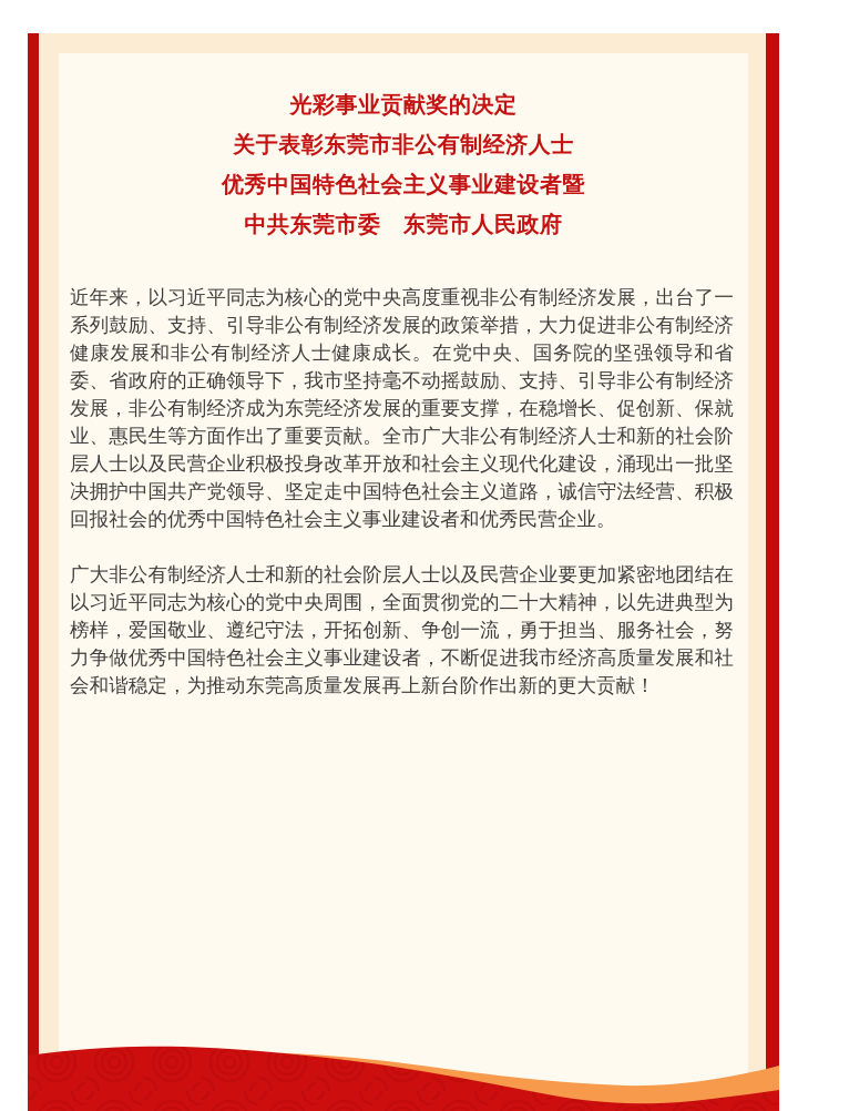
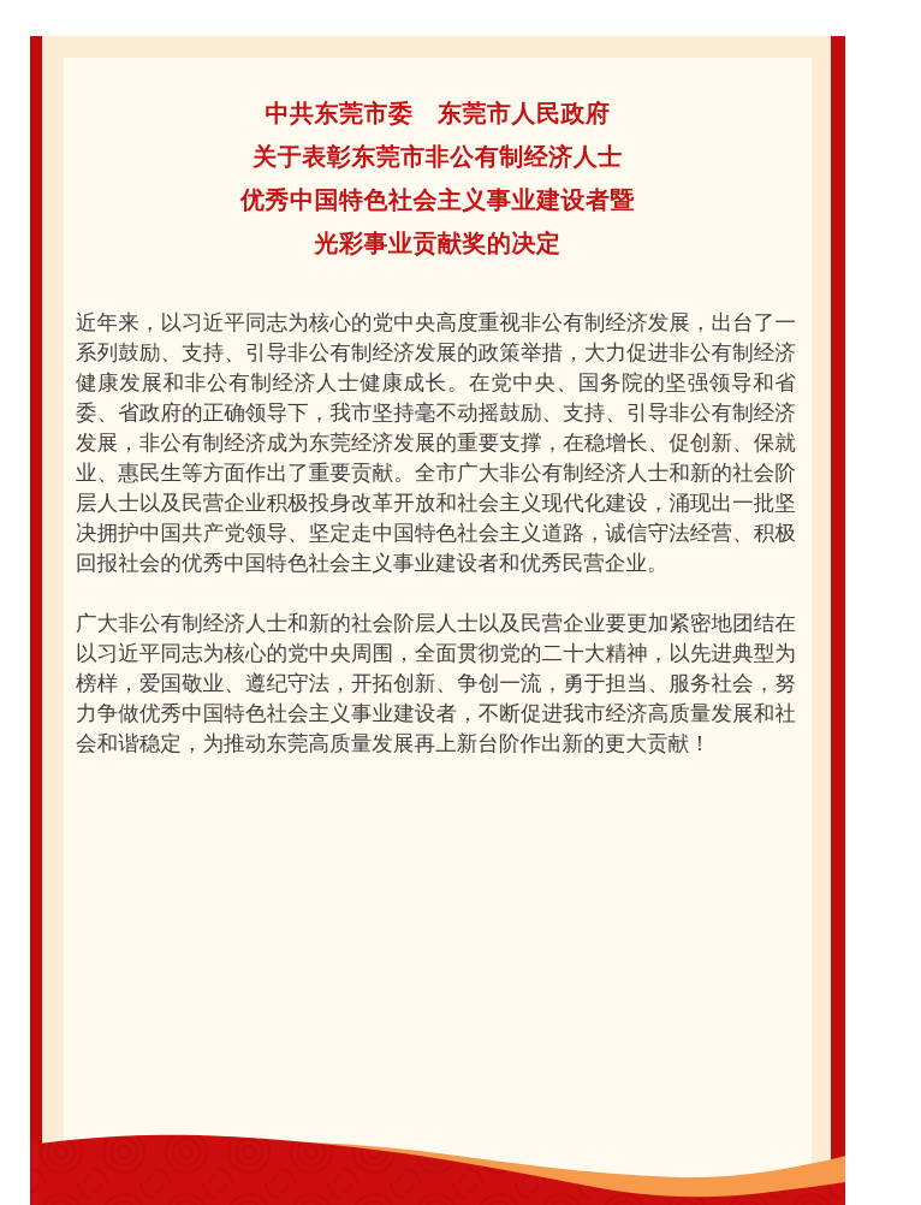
- 光彩事业贡献奖的决定
+ 中共东莞市委 东莞市人民政府
  关于表彰东莞市非公有制经济人士
  优秀中国特色社会主义事业建设者暨
- 中共东莞市委 东莞市人民政府
+ 光彩事业贡献奖的决定
  近年来，以习近平同志为核心的党中央高度重视非公有制经济发展，出台了一系列鼓励、支持、引导非公有制经济发展的政策举措，大力促进非公有制经济健康发展和非公有制经济人士健康成长。在党中央、国务院的坚强领导和省委、省政府的正确领导下，我市坚持毫不动摇鼓励、支持、引导非公有制经济发展，非公有制经济成为东莞经济发展的重要支撑，在稳增长、促创新、保就业、惠民生等方面作出了重要贡献。全市广大非公有制经济人士和新的社会阶层人士以及民营企业积极投身改革开放和社会主义现代化建设，涌现出一批坚决拥护中国共产党领导、坚定走中国特色社会主义道路，诚信守法经营、积极回报社会的优秀中国特色社会主义事业建设者和优秀民营企业。
  广大非公有制经济人士和新的社会阶层人士以及民营企业要更加紧密地团结在以习近平同志为核心的党中央周围，全面贯彻党的二十大精神，以先进典型为榜样，爱国敬业、遵纪守法，开拓创新、争创一流，勇于担当、服务社会，努力争做优秀中国特色社会主义事业建设者，不断促进我市经济高质量发展和社会和谐稳定，为推动东莞高质量发展再上新台阶作出新的更大贡献！
